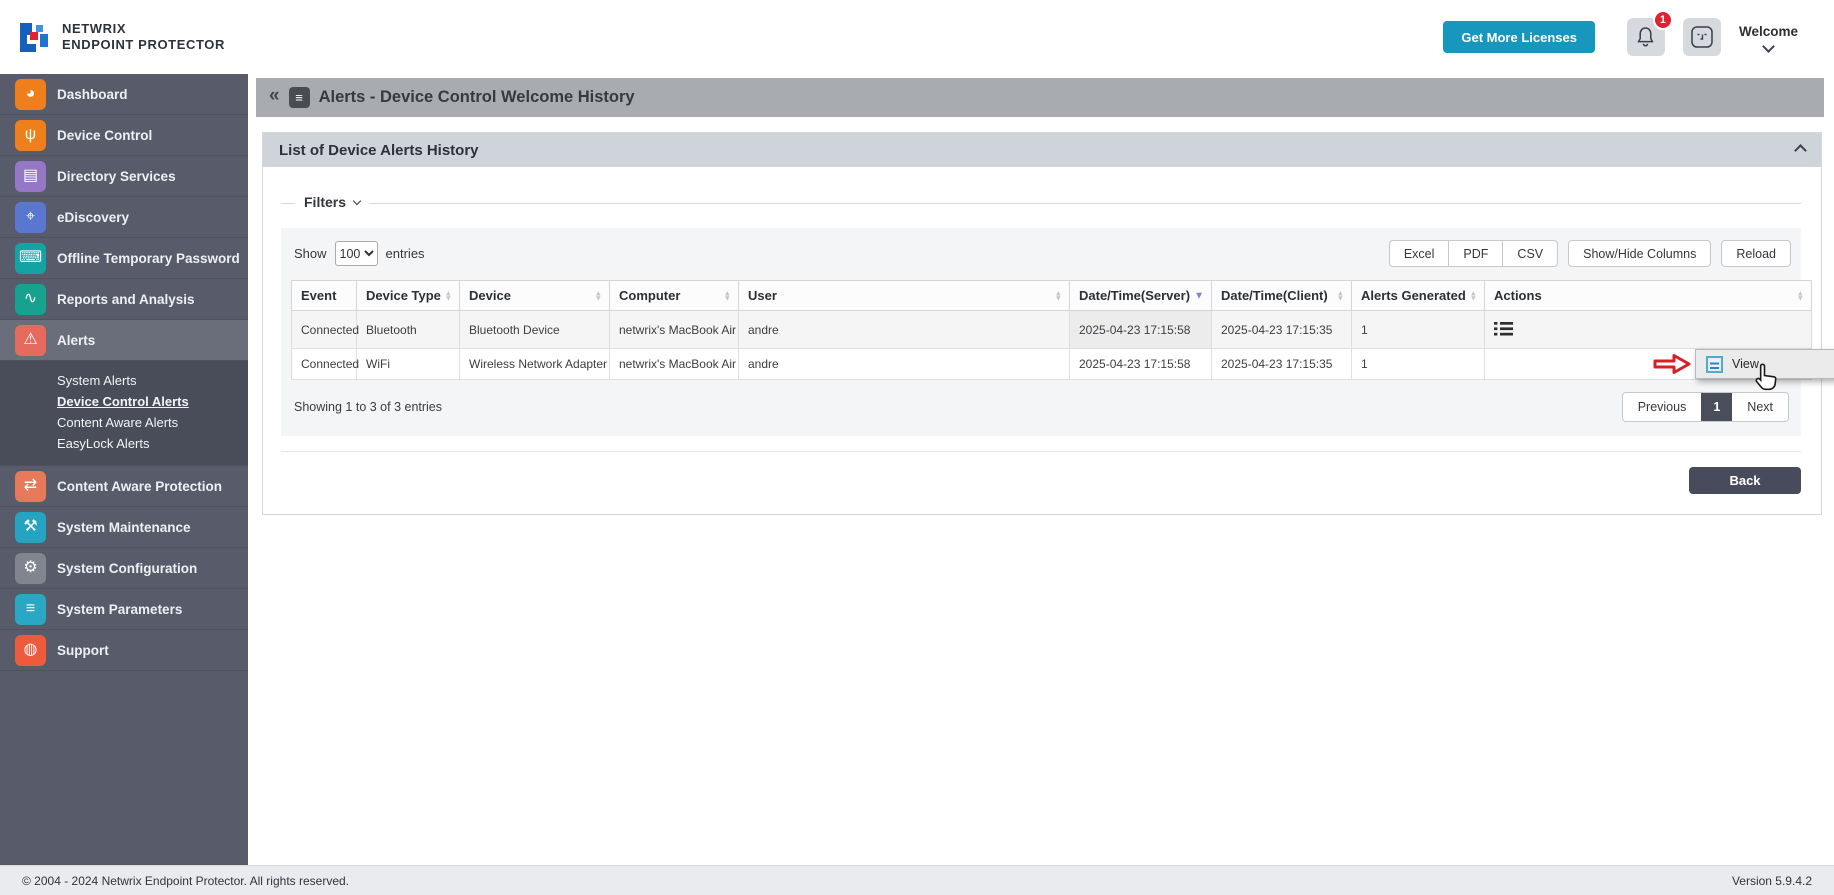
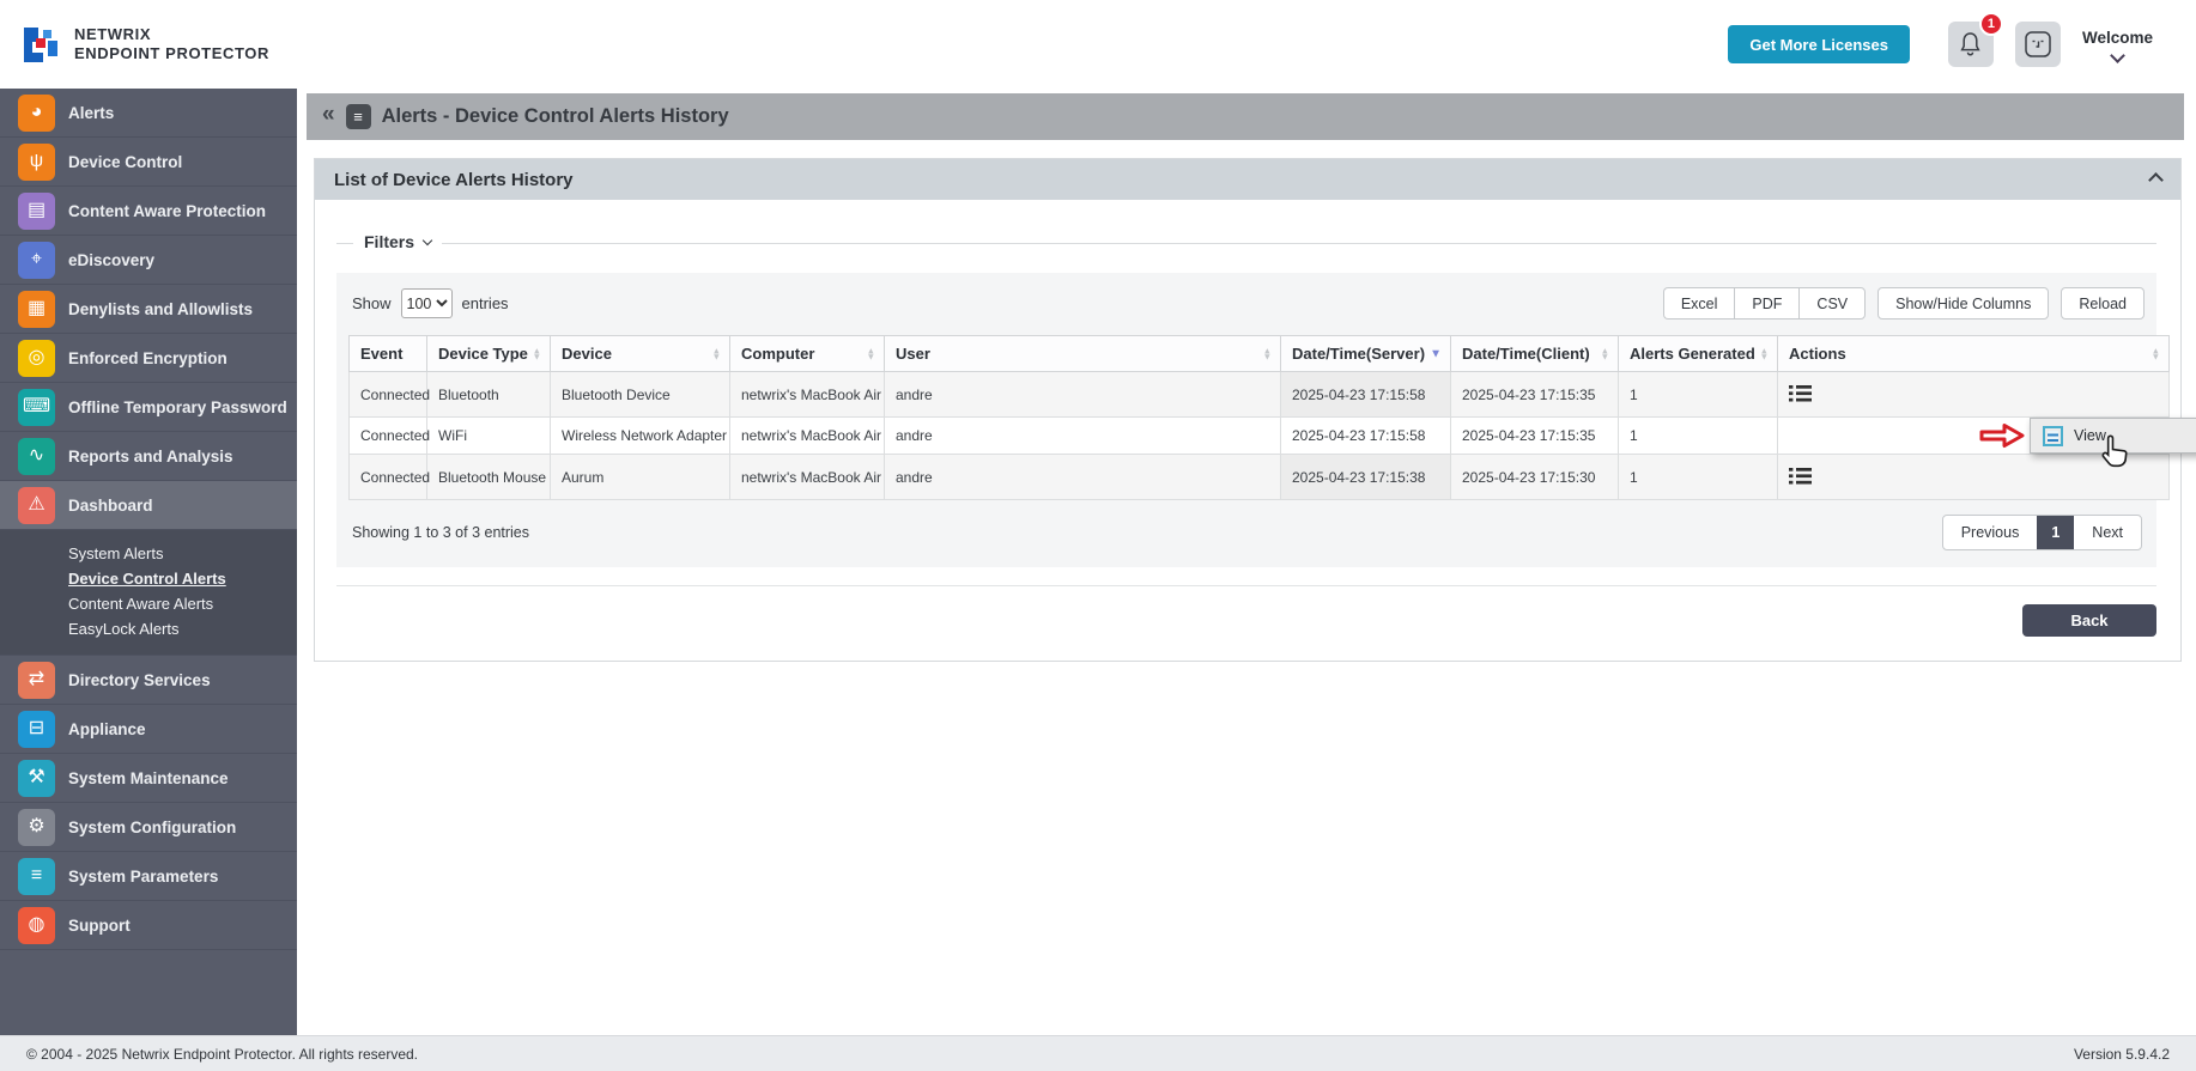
  NETWRIX
  ENDPOINT PROTECTOR
  Get More Licenses
  1
  Welcome
  ◕
- Dashboard
+ Alerts
  ψ
  Device Control
  ▤
- Directory Services
+ Content Aware Protection
  ⌖
  eDiscovery
+ ▦
+ Denylists and Allowlists
+ ◎
+ Enforced Encryption
  ⌨
  Offline Temporary Password
  ∿
  Reports and Analysis
  ⚠
- Alerts
+ Dashboard
  System Alerts
  Device Control Alerts
  Content Aware Alerts
  EasyLock Alerts
  ⇄
- Content Aware Protection
+ Directory Services
+ ⊟
+ Appliance
  ⚒
  System Maintenance
  ⚙
  System Configuration
  ≡
  System Parameters
  ◍
  Support
  «
  ≡
- Alerts - Device Control Welcome History
+ Alerts - Device Control Alerts History
  List of Device Alerts History
  Filters
  Show
  100
  entries
  Excel
  PDF
  CSV
  Show/Hide Columns
  Reload
  Event	Device Type ▲▼	Device ▲▼	Computer ▲▼	User ▲▼	Date/Time(Server) ▼	Date/Time(Client) ▲▼	Alerts Generated ▲▼	Actions ▲▼
  Connected	Bluetooth	Bluetooth Device	netwrix's MacBook Air	andre	2025-04-23 17:15:58	2025-04-23 17:15:35	1
  Connected	WiFi	Wireless Network Adapter	netwrix's MacBook Air	andre	2025-04-23 17:15:58	2025-04-23 17:15:35	1	View
+ Connected	Bluetooth Mouse	Aurum	netwrix's MacBook Air	andre	2025-04-23 17:15:38	2025-04-23 17:15:30	1
  Showing 1 to 3 of 3 entries
  Previous
  1
  Next
  Back
- © 2004 - 2024 Netwrix Endpoint Protector. All rights reserved.
+ © 2004 - 2025 Netwrix Endpoint Protector. All rights reserved.
  Version 5.9.4.2
